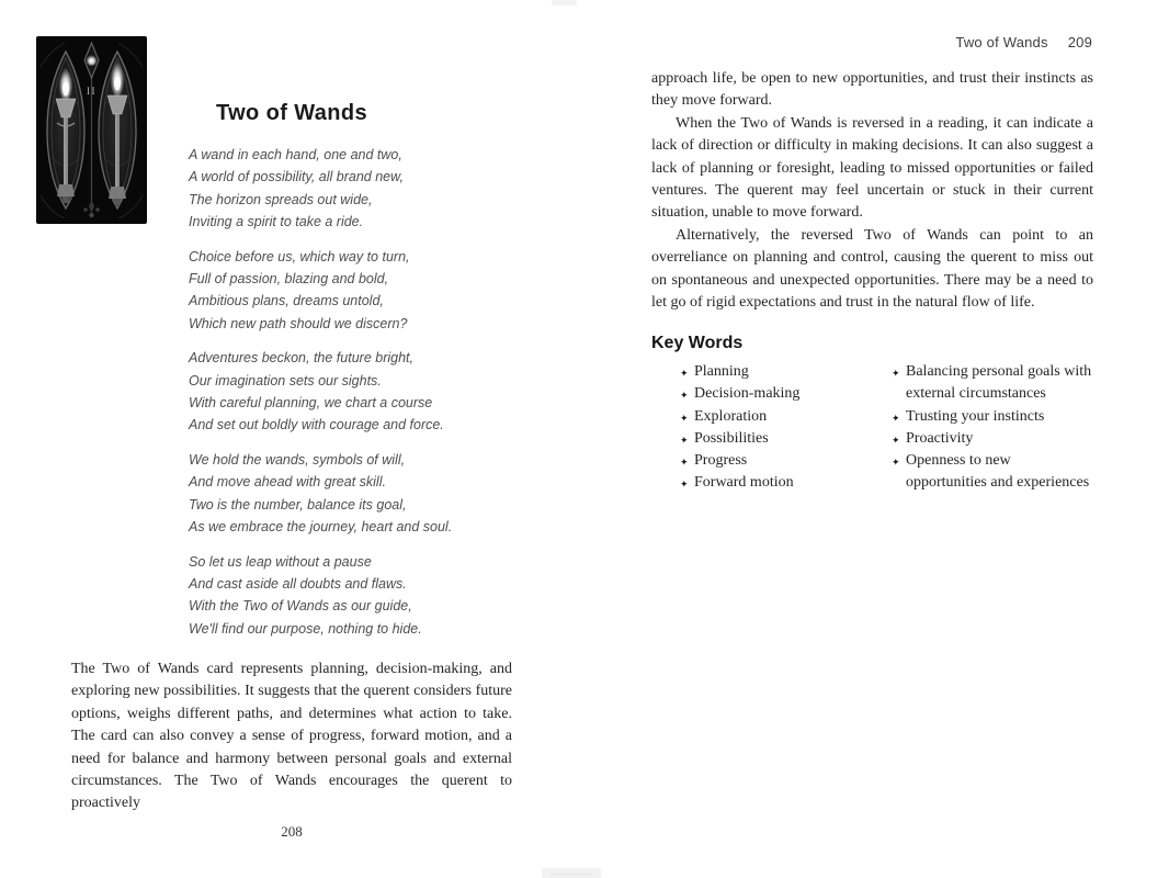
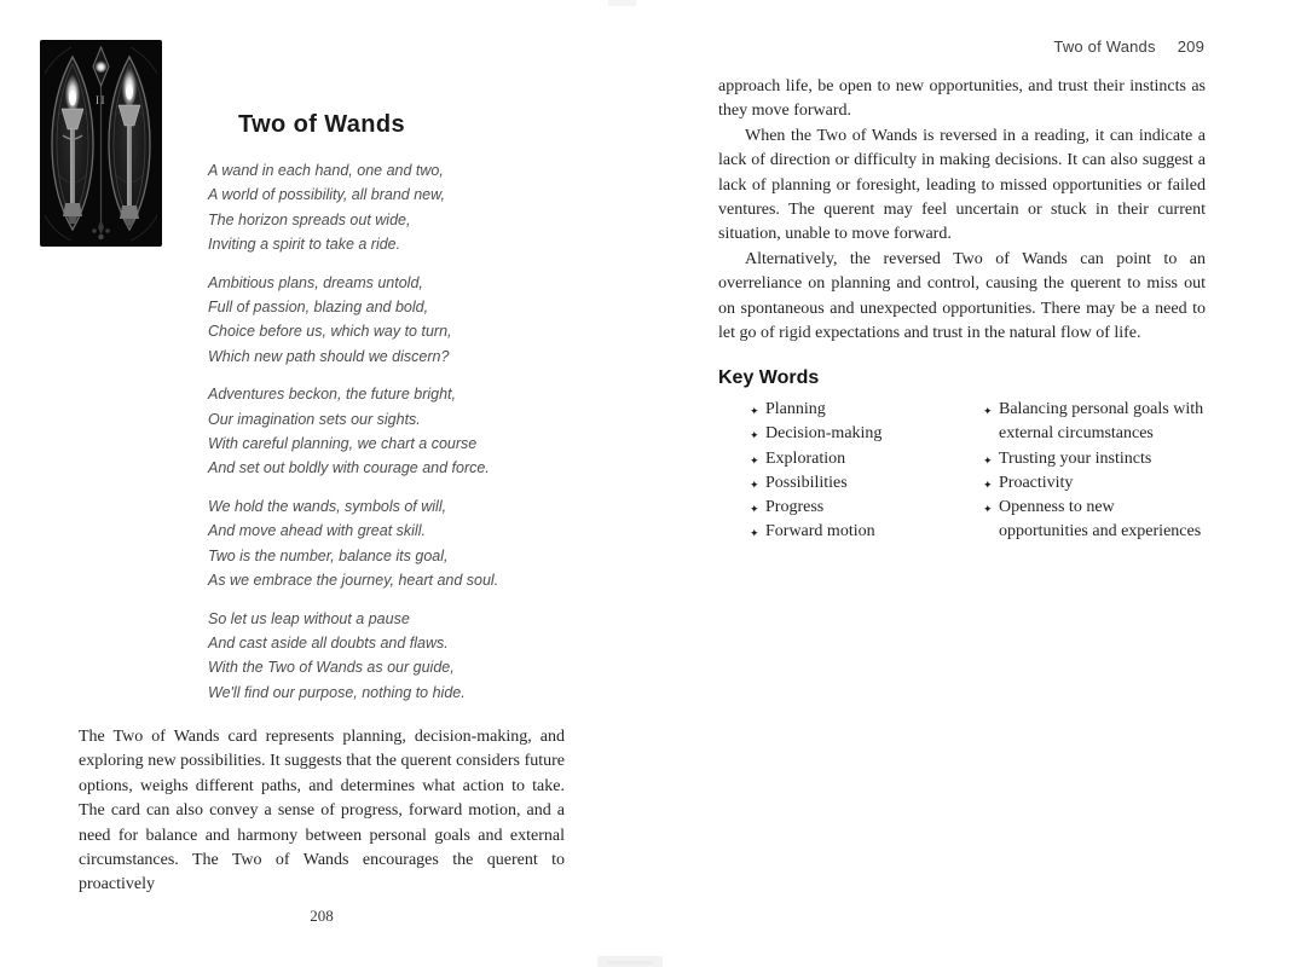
  II
  Two of Wands
  A wand in each hand, one and two,
  A world of possibility, all brand new,
  The horizon spreads out wide,
  Inviting a spirit to take a ride.
- Choice before us, which way to turn,
+ Ambitious plans, dreams untold,
  Full of passion, blazing and bold,
- Ambitious plans, dreams untold,
+ Choice before us, which way to turn,
  Which new path should we discern?
  Adventures beckon, the future bright,
  Our imagination sets our sights.
  With careful planning, we chart a course
  And set out boldly with courage and force.
  We hold the wands, symbols of will,
  And move ahead with great skill.
  Two is the number, balance its goal,
  As we embrace the journey, heart and soul.
  So let us leap without a pause
  And cast aside all doubts and flaws.
  With the Two of Wands as our guide,
  We'll find our purpose, nothing to hide.
  The Two of Wands card represents planning, decision-making, and exploring new possibilities. It suggests that the querent considers future options, weighs different paths, and determines what action to take. The card can also convey a sense of progress, forward motion, and a need for balance and harmony between personal goals and external circumstances. The Two of Wands encourages the querent to proactively
  208
  Two of Wands
  209
  approach life, be open to new opportunities, and trust their instincts as they move forward.
  When the Two of Wands is reversed in a reading, it can indicate a lack of direction or difficulty in making decisions. It can also suggest a lack of planning or foresight, leading to missed opportunities or failed ventures. The querent may feel uncertain or stuck in their current situation, unable to move forward.
  Alternatively, the reversed Two of Wands can point to an overreliance on planning and control, causing the querent to miss out on spontaneous and unexpected opportunities. There may be a need to let go of rigid expectations and trust in the natural flow of life.
  Key Words
  ✦
  Planning
  ✦
  Decision-making
  ✦
  Exploration
  ✦
  Possibilities
  ✦
  Progress
  ✦
  Forward motion
  ✦
  Balancing personal goals with external circumstances
  ✦
  Trusting your instincts
  ✦
  Proactivity
  ✦
  Openness to new opportunities and experiences
